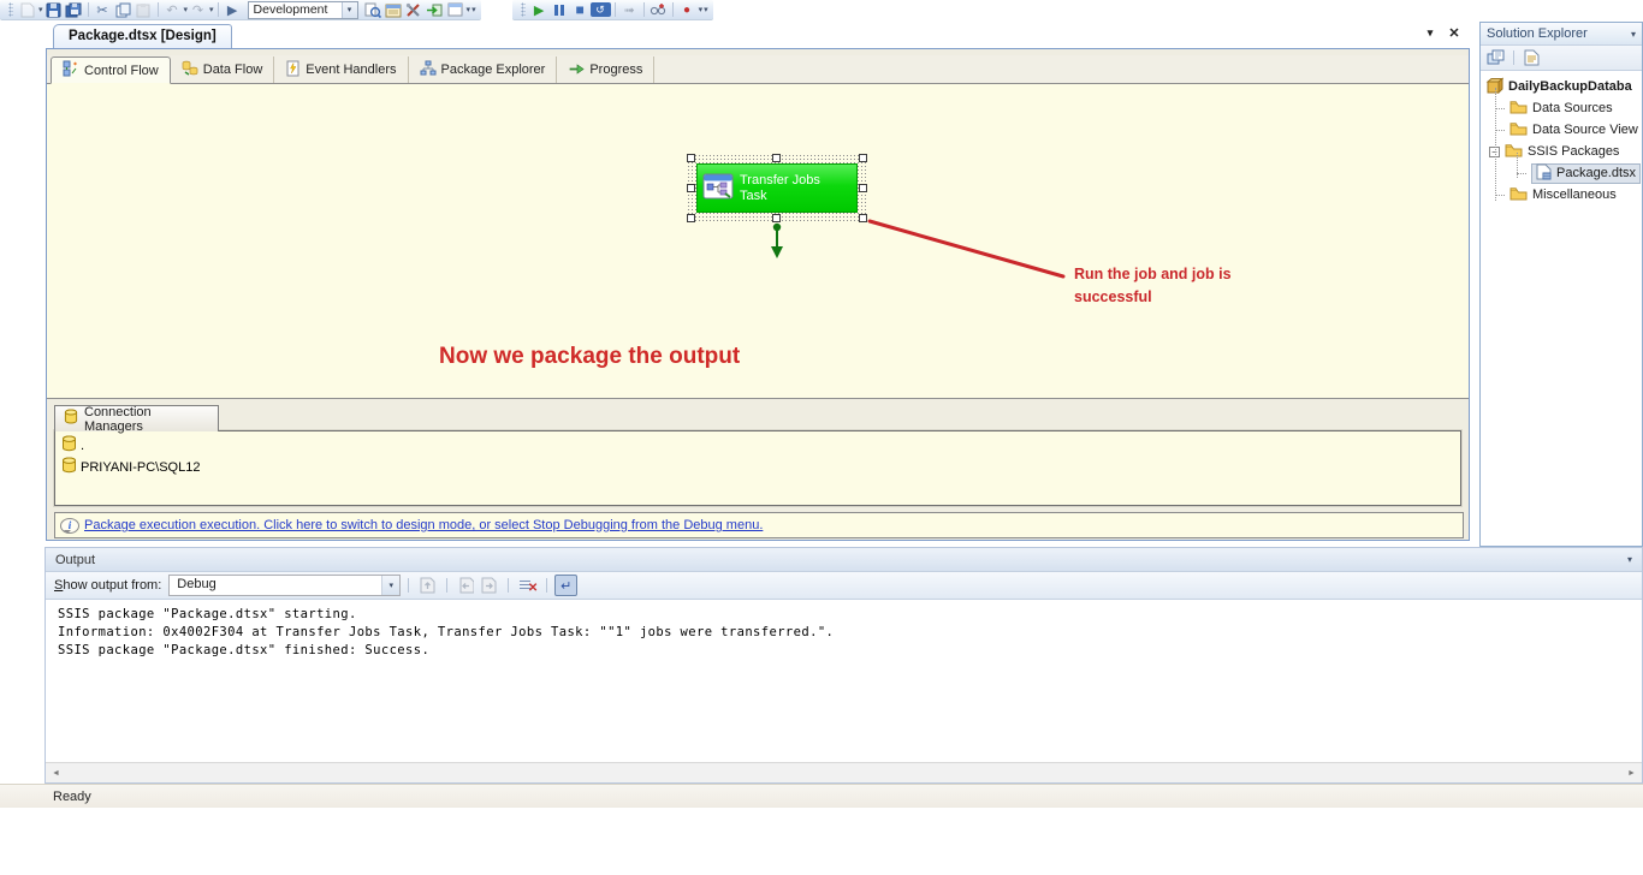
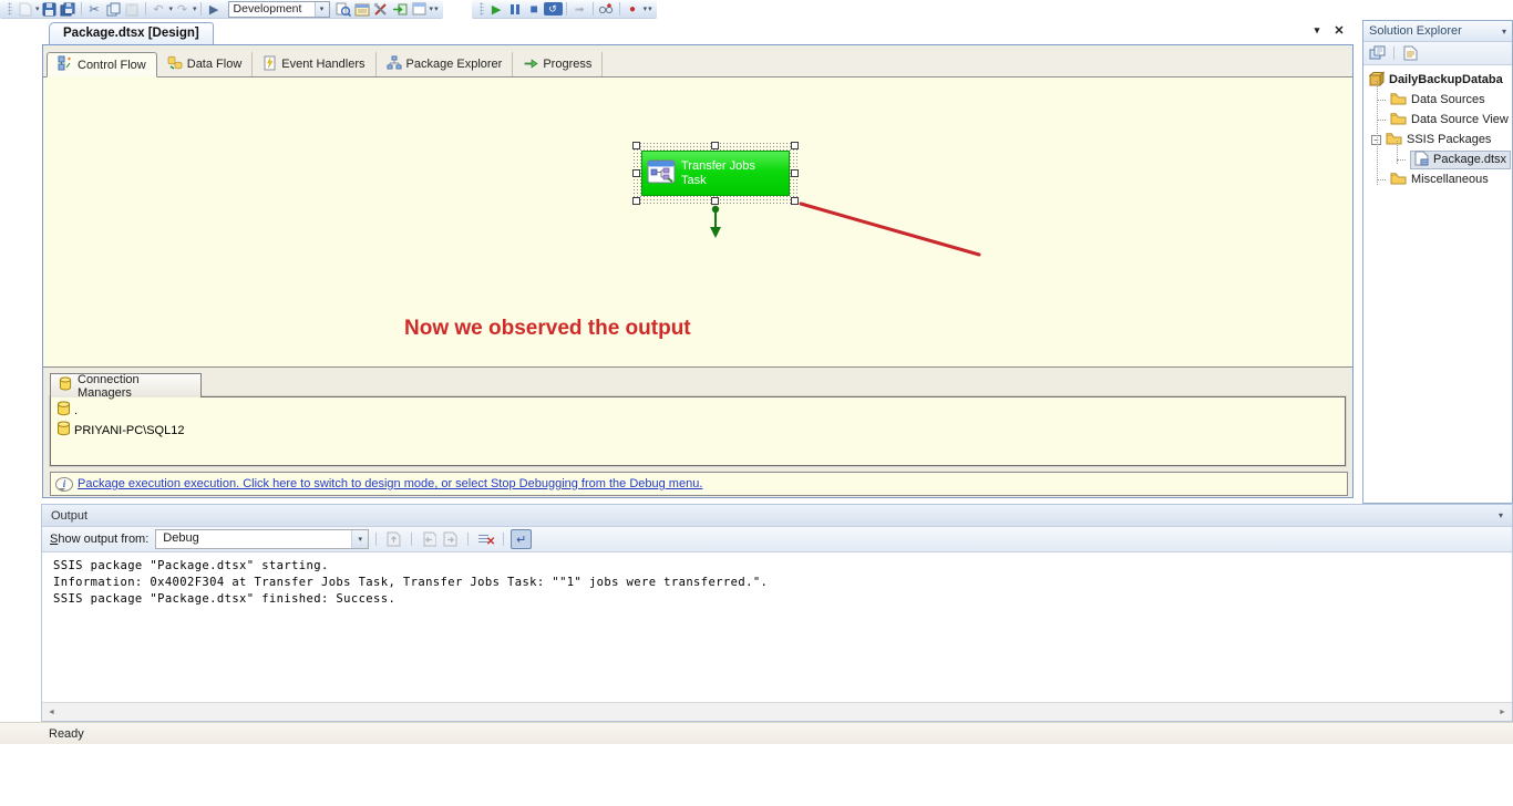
  ✂
  ↶
  ↷
  ▶
  Development
  ▶
  ■
  ↺
  ➟
  ●
  Package.dtsx [Design]
  ▾
  ✕
  Control Flow
  Data Flow
  Event Handlers
  Package Explorer
  Progress
  Transfer Jobs
  Task
- Run the job and job is
- successful
- Now we package the output
+ Now we observed the output
  Connection Managers
  .
  PRIYANI-PC\SQL12
  i
  Package execution execution. Click here to switch to design mode, or select Stop Debugging from the Debug menu.
  Solution Explorer
  ▾
  DailyBackupDataba
  Data Sources
  Data Source View
  −
  SSIS Packages
  Package.dtsx
  Miscellaneous
  Output
  ▾
  Show output from:
  Debug
  ✕
  ↵
  SSIS package "Package.dtsx" starting.
  Information: 0x4002F304 at Transfer Jobs Task, Transfer Jobs Task: ""1" jobs were transferred.".
  SSIS package "Package.dtsx" finished: Success.
  Ready
